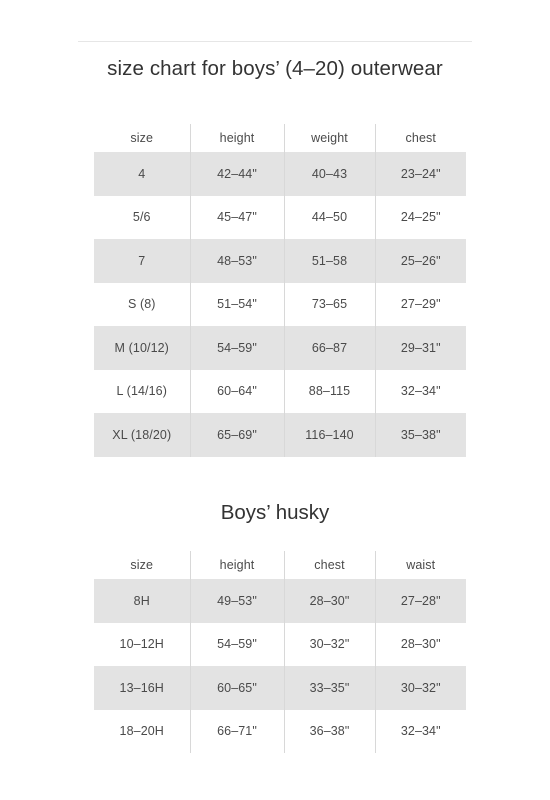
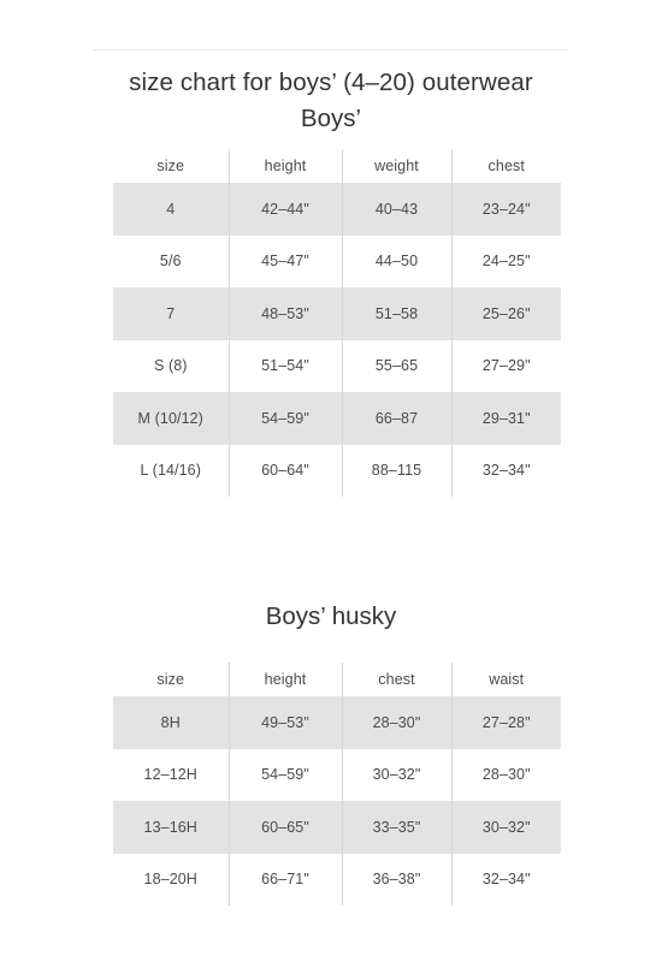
  size chart for boys’ (4–20) outerwear
+ Boys’
  size	height	weight	chest
  4	42–44"	40–43	23–24"
  5/6	45–47"	44–50	24–25"
  7	48–53"	51–58	25–26"
- S (8)	51–54"	73–65	27–29"
+ S (8)	51–54"	55–65	27–29"
  M (10/12)	54–59"	66–87	29–31"
  L (14/16)	60–64"	88–115	32–34"
- XL (18/20)	65–69"	116–140	35–38"
  Boys’ husky
  size	height	chest	waist
  8H	49–53"	28–30"	27–28"
- 10–12H	54–59"	30–32"	28–30"
+ 12–12H	54–59"	30–32"	28–30"
  13–16H	60–65"	33–35"	30–32"
  18–20H	66–71"	36–38"	32–34"
